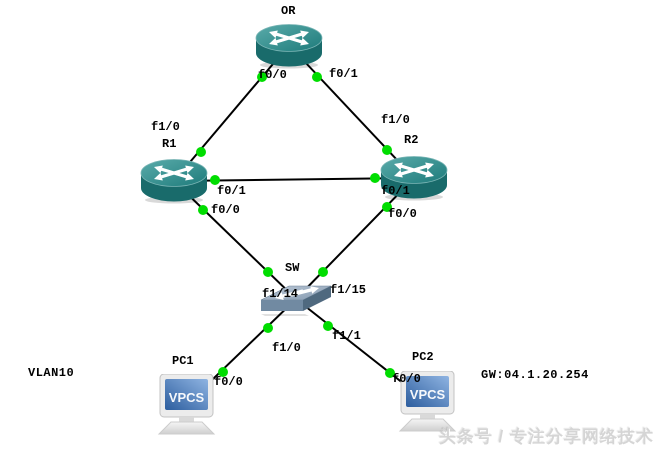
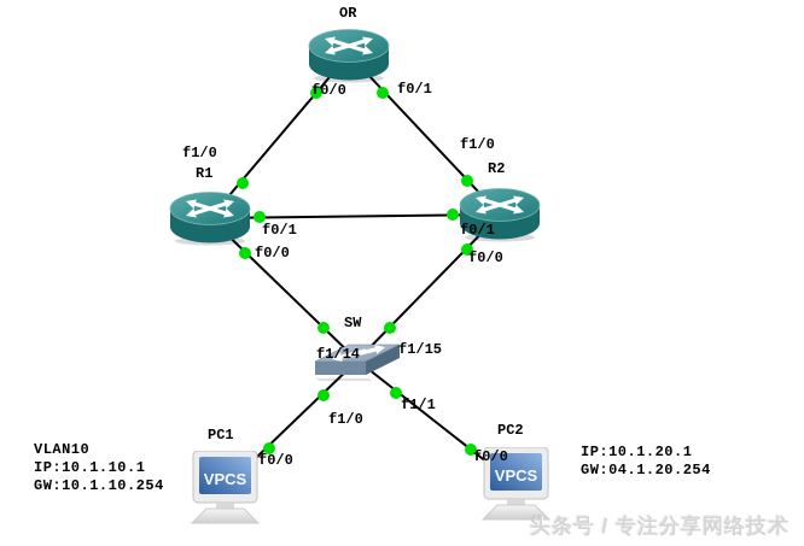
  VPCS
  VPCS
  OR
  f0/0
  f0/1
  f1/0
  R1
  f0/1
  f0/0
  f1/0
  R2
  f0/1
  f0/0
  SW
  f1/14
  f1/15
  f1/1
  f1/0
  PC1
  f0/0
  PC2
  f0/0
  VLAN10
+ IP:10.1.10.1
+ GW:10.1.10.254
+ IP:10.1.20.1
  GW:04.1.20.254
  头条号 / 专注分享网络技术
